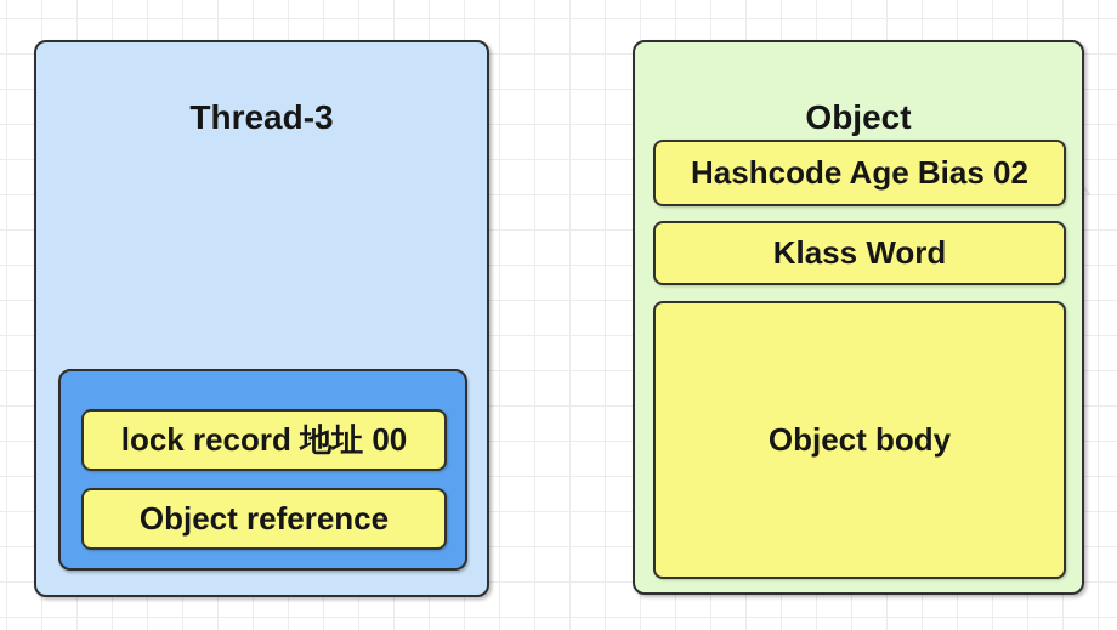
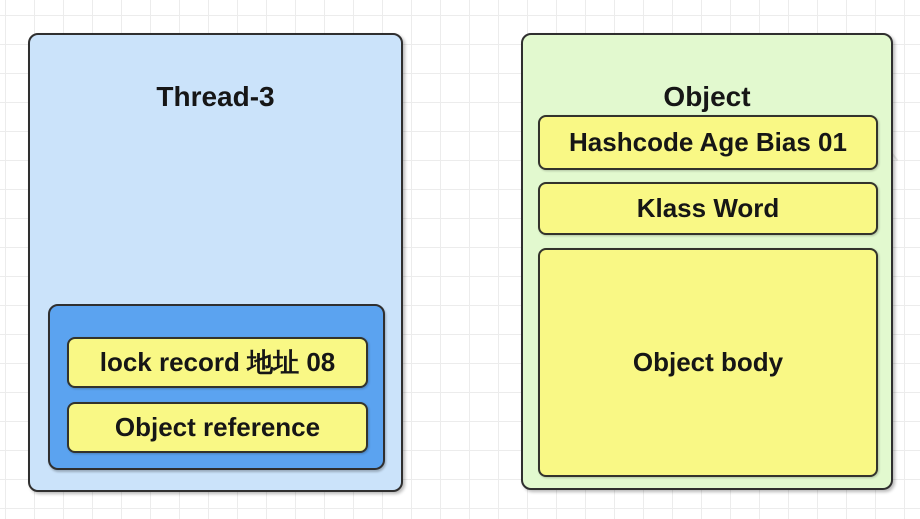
  Thread-3
- lock record 地址 00
+ lock record 地址 08
  Object reference
  Object
- Hashcode Age Bias 02
+ Hashcode Age Bias 01
  Klass Word
  Object body
